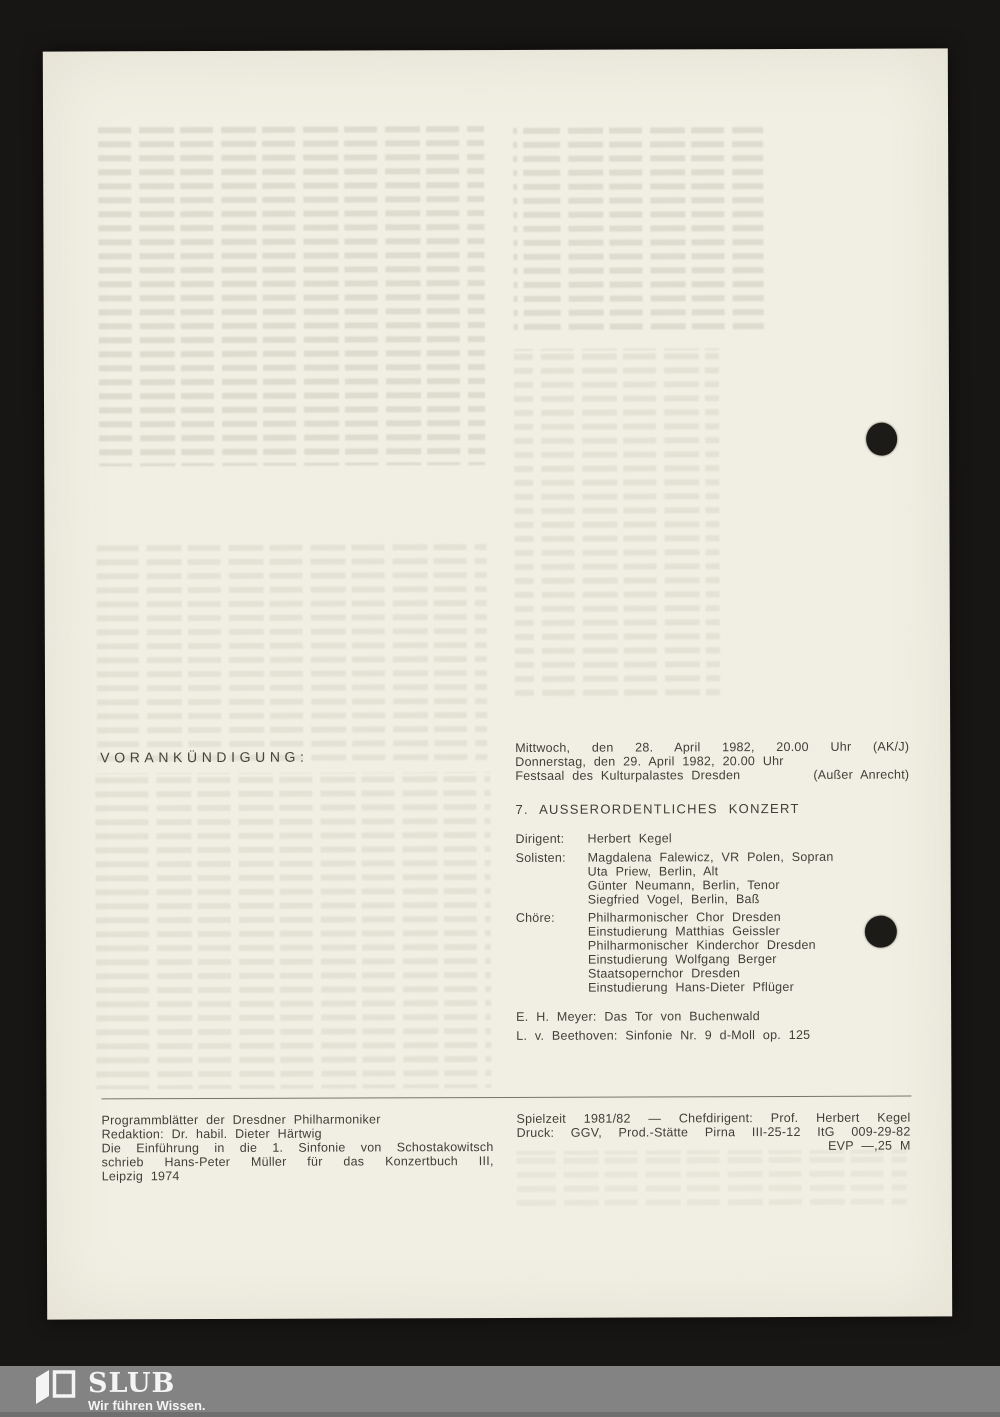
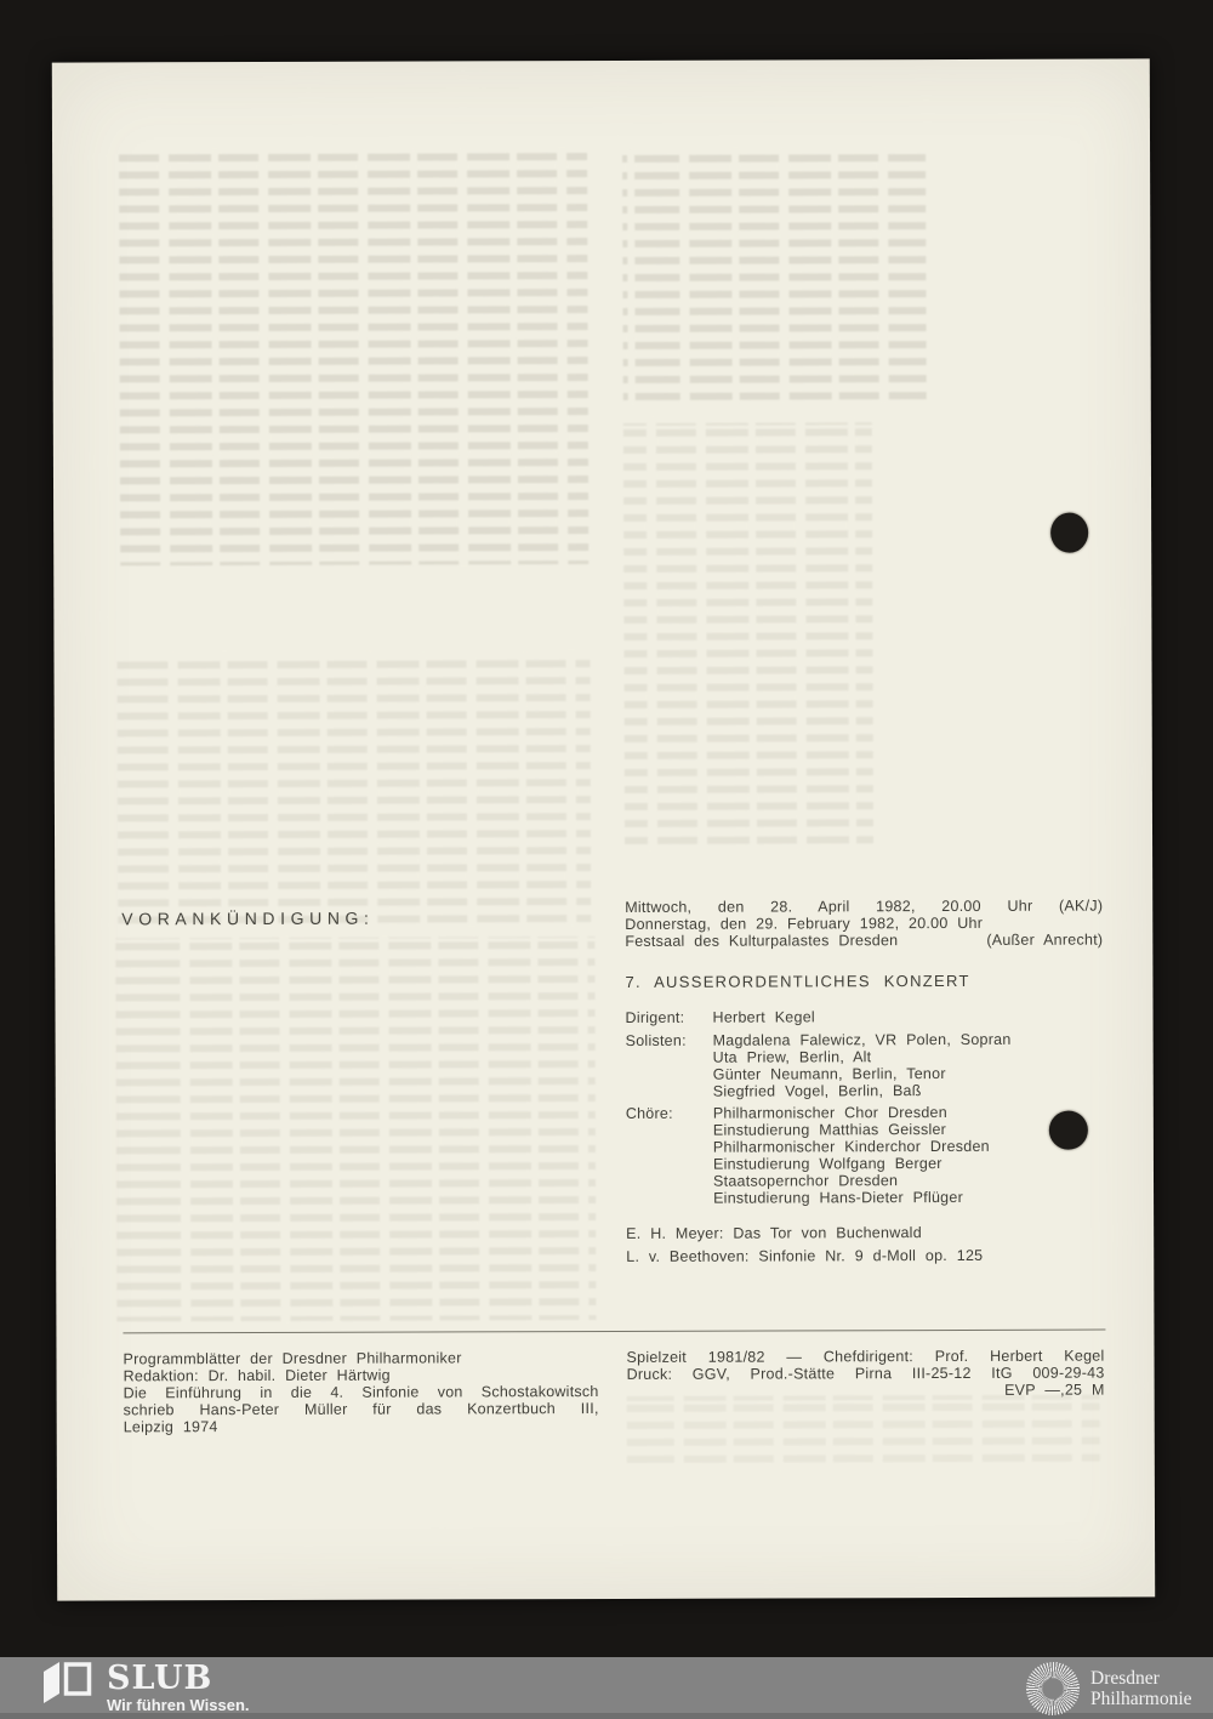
  VORANKÜNDIGUNG:
  Mittwoch, den 28. April 1982, 20.00 Uhr (AK/J)
- Donnerstag, den 29. April 1982, 20.00 Uhr
+ Donnerstag, den 29. February 1982, 20.00 Uhr
  Festsaal des Kulturpalastes Dresden
  (Außer Anrecht)
  7. AUSSERORDENTLICHES KONZERT
  Dirigent:
  Herbert Kegel
  Solisten:
  Magdalena Falewicz, VR Polen, Sopran
  Uta Priew, Berlin, Alt
  Günter Neumann, Berlin, Tenor
  Siegfried Vogel, Berlin, Baß
  Chöre:
  Philharmonischer Chor Dresden
  Einstudierung Matthias Geissler
  Philharmonischer Kinderchor Dresden
  Einstudierung Wolfgang Berger
  Staatsopernchor Dresden
  Einstudierung Hans-Dieter Pflüger
  E. H. Meyer: Das Tor von Buchenwald
  L. v. Beethoven: Sinfonie Nr. 9 d-Moll op. 125
  Programmblätter der Dresdner Philharmoniker
  Redaktion: Dr. habil. Dieter Härtwig
- Die Einführung in die 1. Sinfonie von Schostakowitsch
+ Die Einführung in die 4. Sinfonie von Schostakowitsch
  schrieb Hans-Peter Müller für das Konzertbuch III,
  Leipzig 1974
  Spielzeit 1981/82 — Chefdirigent: Prof. Herbert Kegel
- Druck: GGV, Prod.-Stätte Pirna III-25-12 ItG 009-29-82
+ Druck: GGV, Prod.-Stätte Pirna III-25-12 ItG 009-29-43
  EVP —,25 M
  SLUB
  Wir führen Wissen.
+ Dresdner
+ Philharmonie
